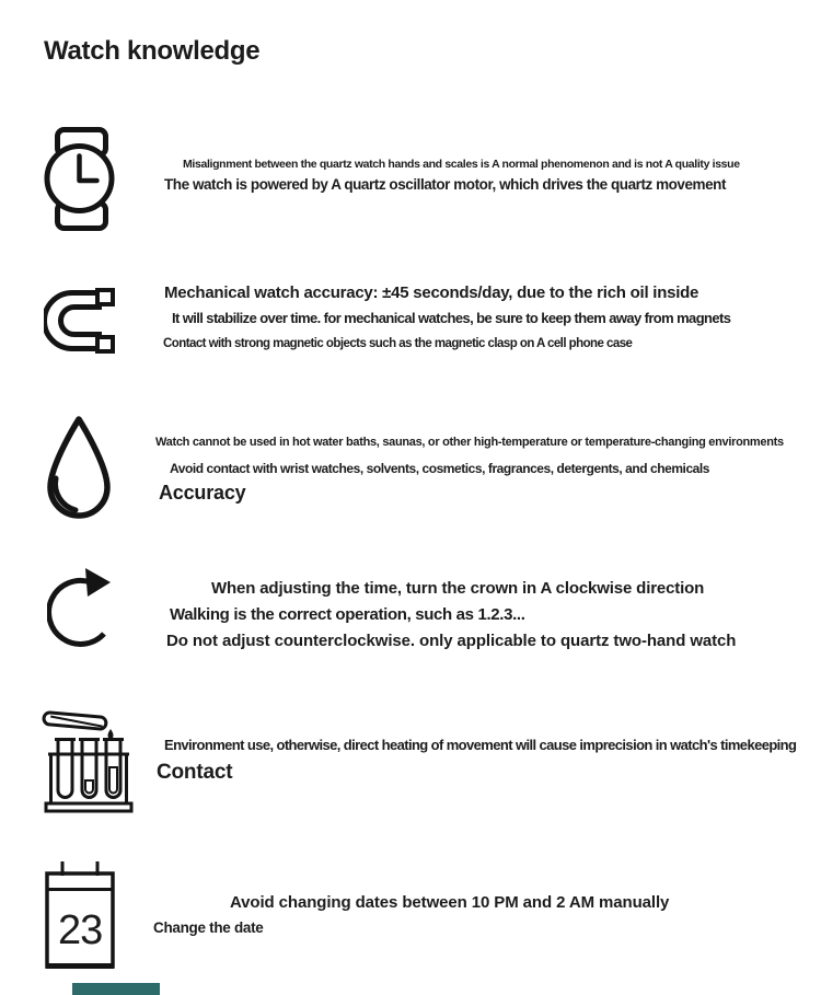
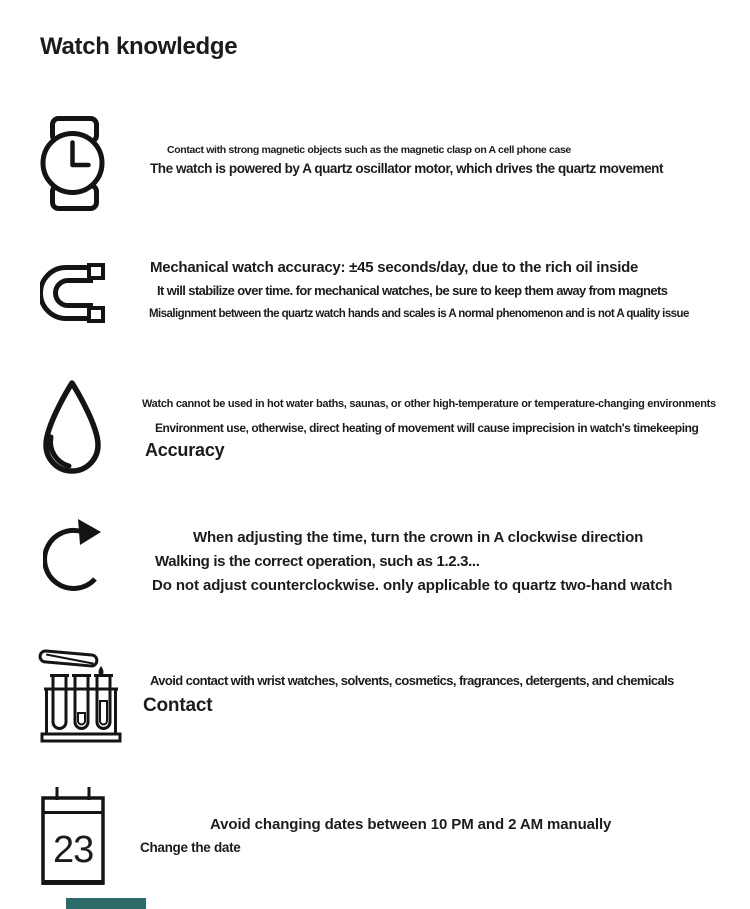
  Watch knowledge
- Misalignment between the quartz watch hands and scales is A normal phenomenon and is not A quality issue
+ Contact with strong magnetic objects such as the magnetic clasp on A cell phone case
  The watch is powered by A quartz oscillator motor, which drives the quartz movement
  Mechanical watch accuracy: ±45 seconds/day, due to the rich oil inside
  It will stabilize over time. for mechanical watches, be sure to keep them away from magnets
- Contact with strong magnetic objects such as the magnetic clasp on A cell phone case
+ Misalignment between the quartz watch hands and scales is A normal phenomenon and is not A quality issue
  Watch cannot be used in hot water baths, saunas, or other high-temperature or temperature-changing environments
- Avoid contact with wrist watches, solvents, cosmetics, fragrances, detergents, and chemicals
+ Environment use, otherwise, direct heating of movement will cause imprecision in watch's timekeeping
  Accuracy
  When adjusting the time, turn the crown in A clockwise direction
  Walking is the correct operation, such as 1.2.3...
  Do not adjust counterclockwise. only applicable to quartz two-hand watch
- Environment use, otherwise, direct heating of movement will cause imprecision in watch's timekeeping
+ Avoid contact with wrist watches, solvents, cosmetics, fragrances, detergents, and chemicals
  Contact
  23
  Avoid changing dates between 10 PM and 2 AM manually
  Change the date
